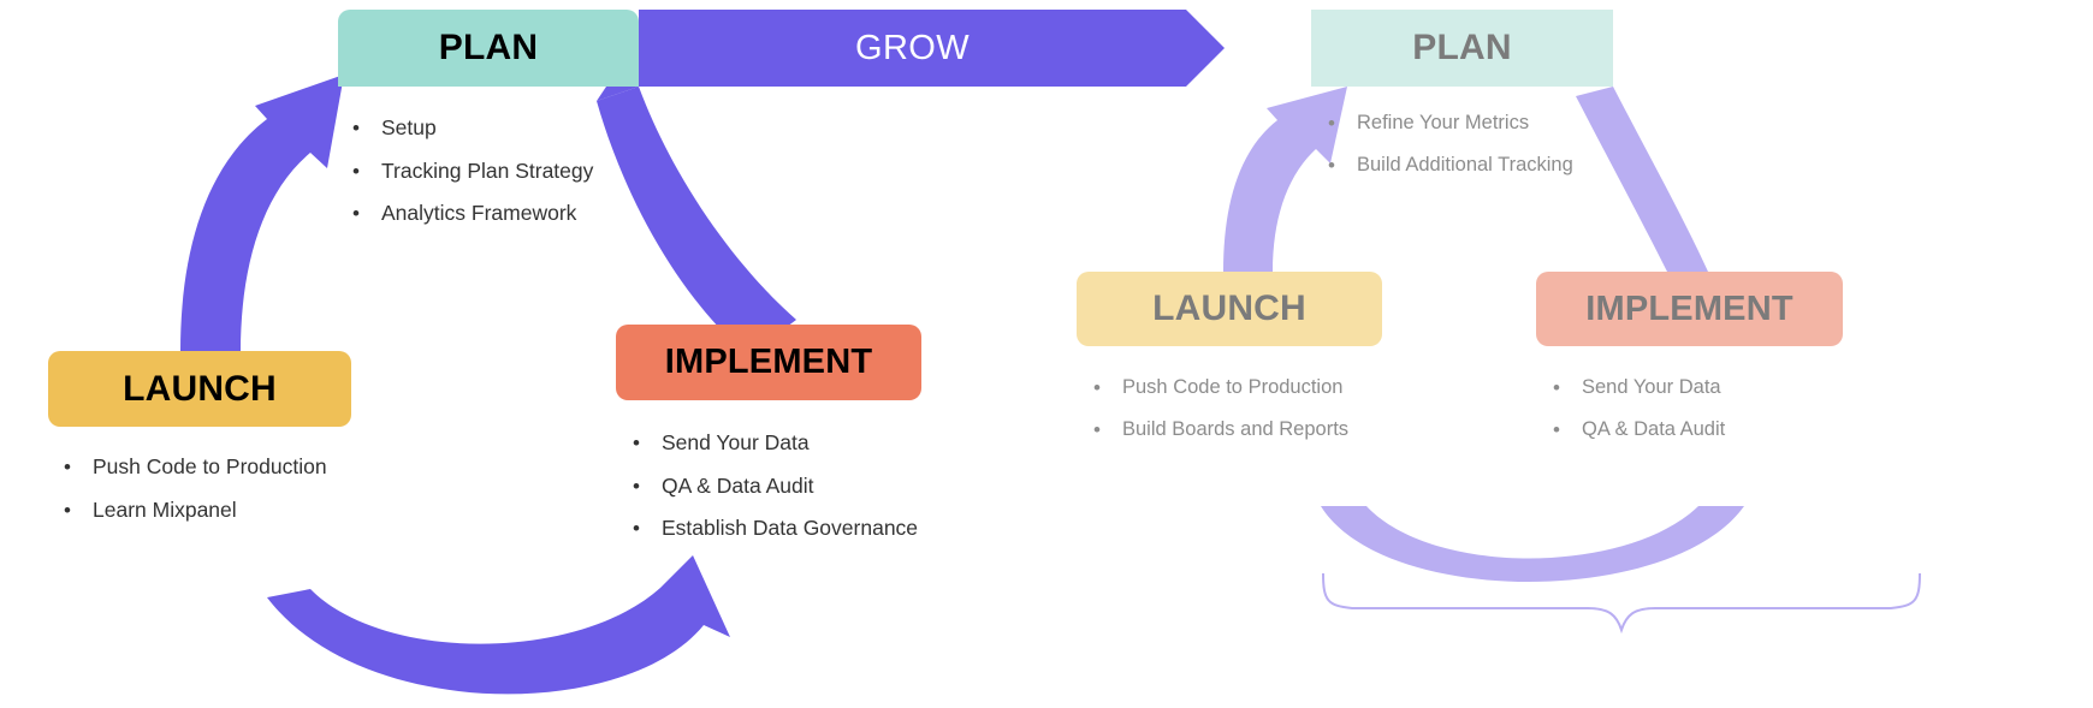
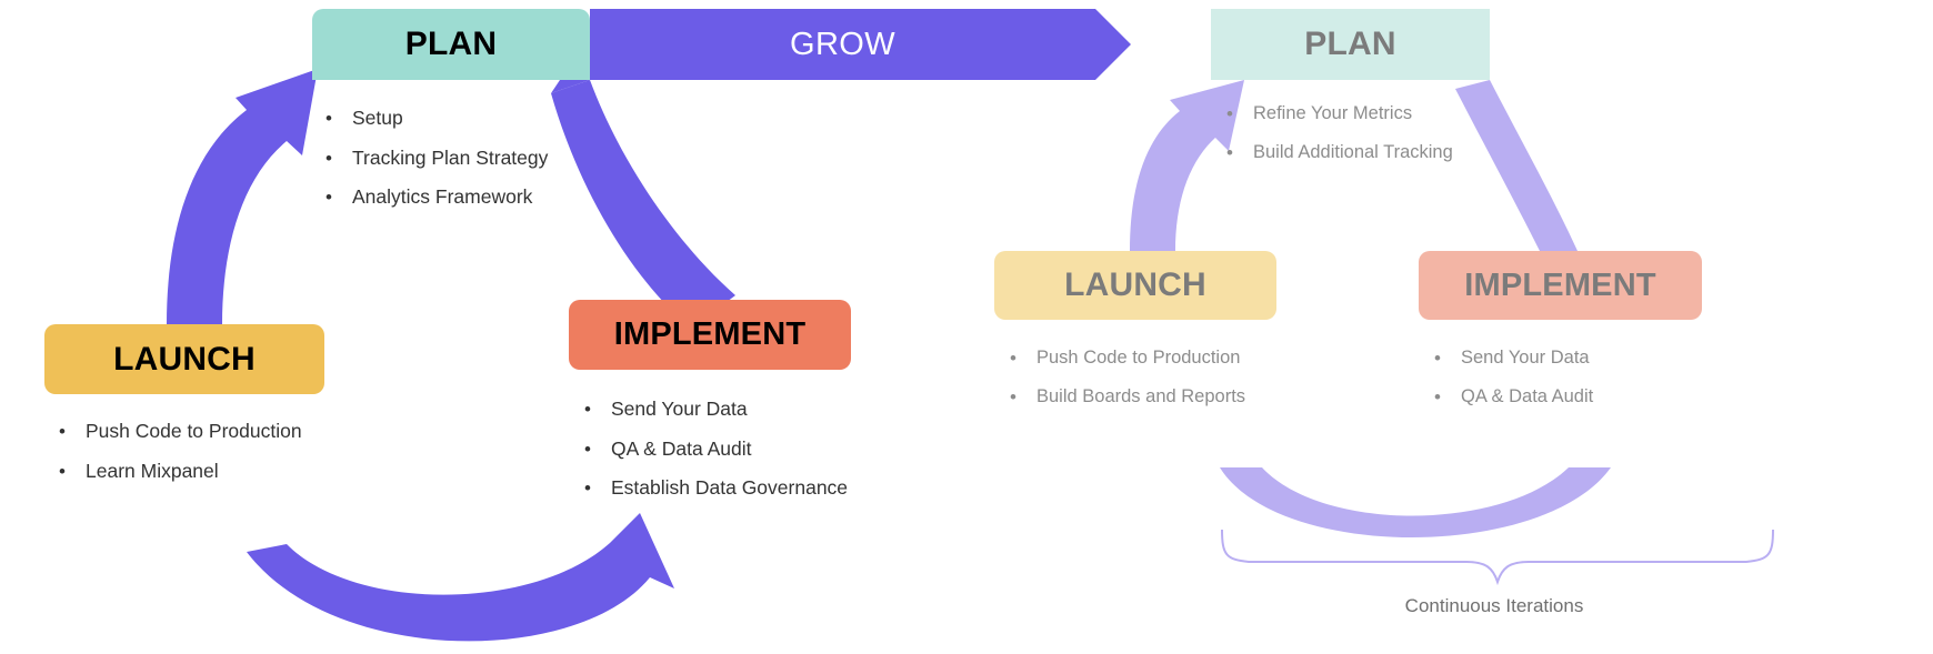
  GROW
  PLAN
  •
  Setup
  •
  Tracking Plan Strategy
  •
  Analytics Framework
  LAUNCH
  •
  Push Code to Production
  •
  Learn Mixpanel
  IMPLEMENT
  •
  Send Your Data
  •
  QA & Data Audit
  •
  Establish Data Governance
  PLAN
  •
  Refine Your Metrics
  •
  Build Additional Tracking
  LAUNCH
  •
  Push Code to Production
  •
  Build Boards and Reports
  IMPLEMENT
  •
  Send Your Data
  •
  QA & Data Audit
+ Continuous Iterations
